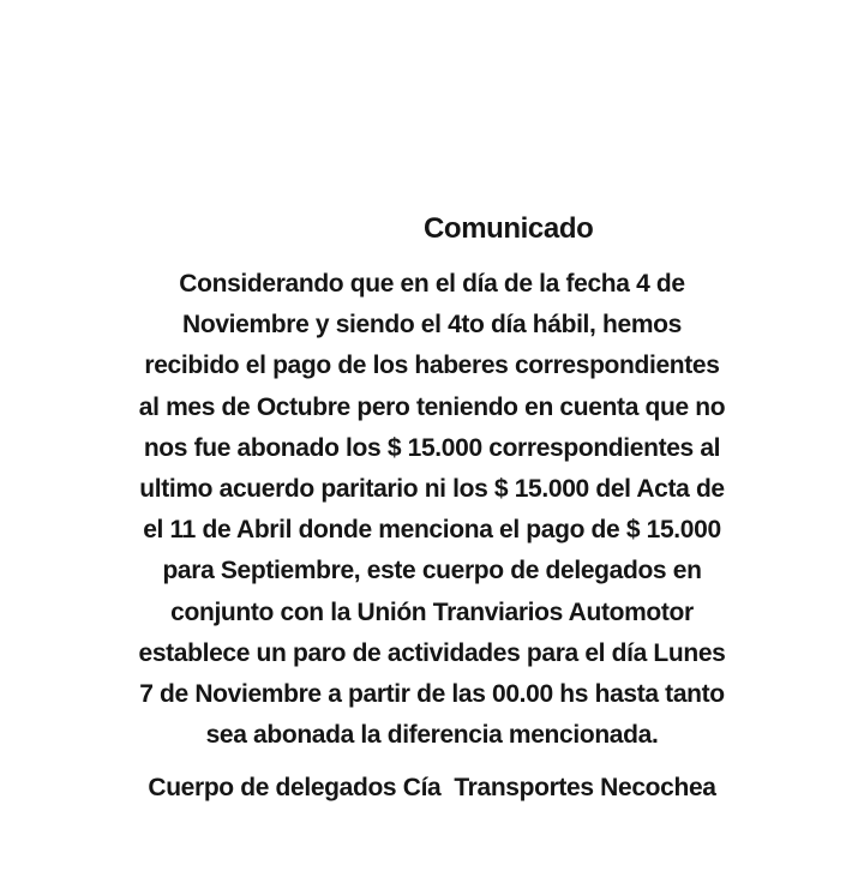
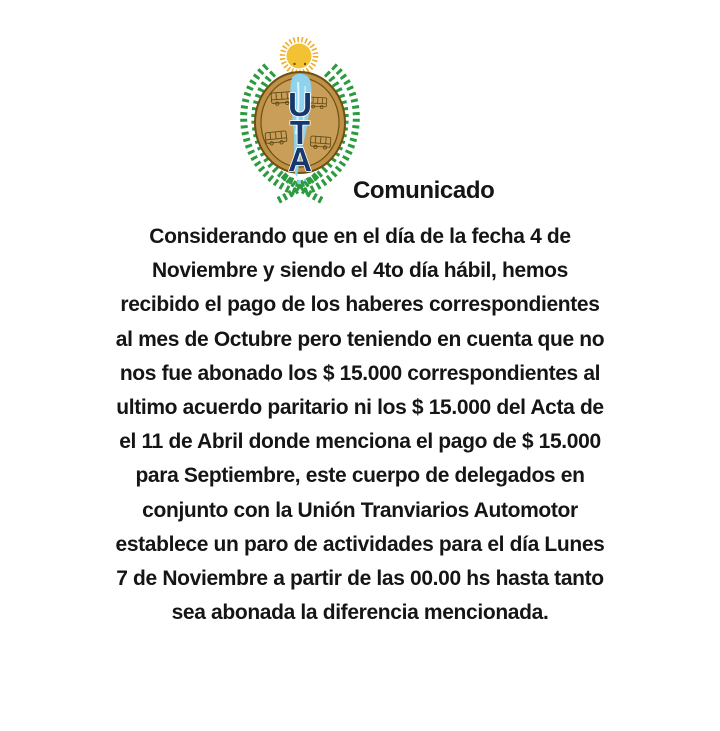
+ U
+ T
+ A
  Comunicado
  Considerando que en el día de la fecha 4 de
  Noviembre y siendo el 4to día hábil, hemos
  recibido el pago de los haberes correspondientes
  al mes de Octubre pero teniendo en cuenta que no
  nos fue abonado los $ 15.000 correspondientes al
  ultimo acuerdo paritario ni los $ 15.000 del Acta de
  el 11 de Abril donde menciona el pago de $ 15.000
  para Septiembre, este cuerpo de delegados en
  conjunto con la Unión Tranviarios Automotor
  establece un paro de actividades para el día Lunes
  7 de Noviembre a partir de las 00.00 hs hasta tanto
  sea abonada la diferencia mencionada.
- Cuerpo de delegados Cía Transportes Necochea
